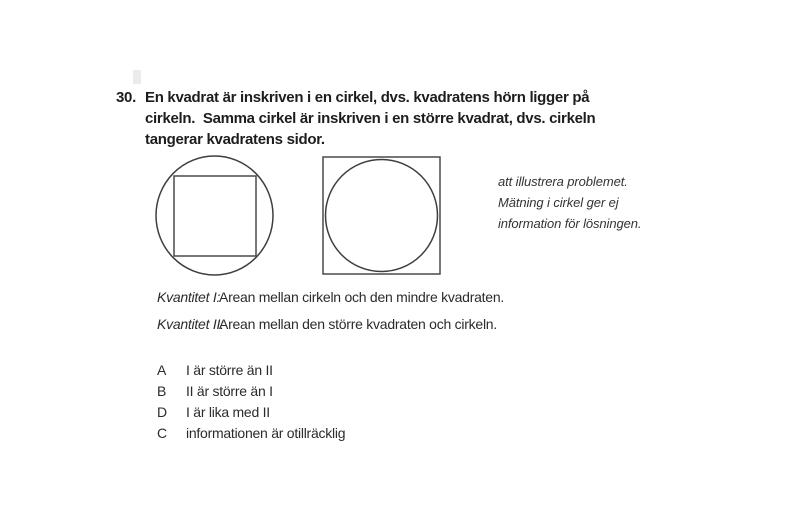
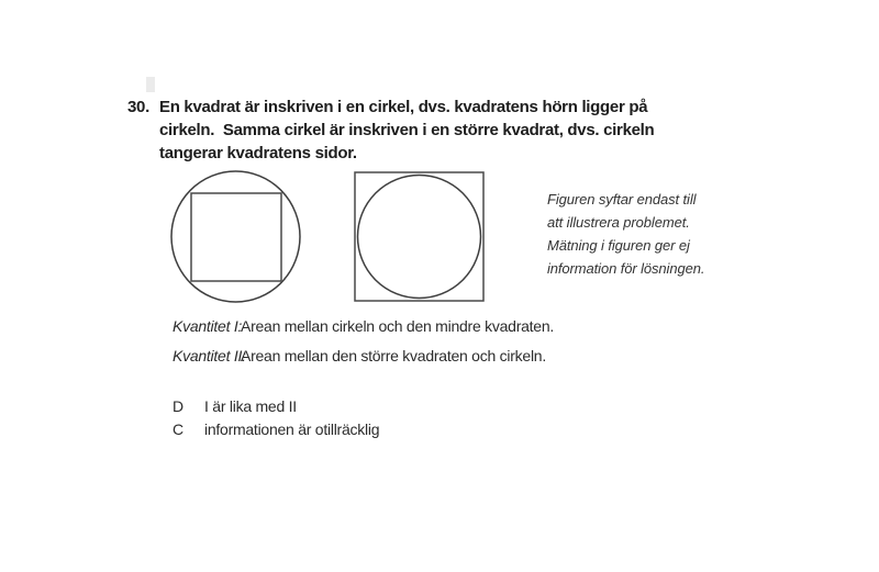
  30.
  En kvadrat är inskriven i en cirkel, dvs. kvadratens hörn ligger på
  cirkeln. Samma cirkel är inskriven i en större kvadrat, dvs. cirkeln
  tangerar kvadratens sidor.
+ Figuren syftar endast till
  att illustrera problemet.
- Mätning i cirkel ger ej
+ Mätning i figuren ger ej
  information för lösningen.
  Kvantitet I:
  Arean mellan cirkeln och den mindre kvadraten.
  Kvantitet II
  Arean mellan den större kvadraten och cirkeln.
- A
- I är större än II
- B
- II är större än I
  D
  I är lika med II
  C
  informationen är otillräcklig
